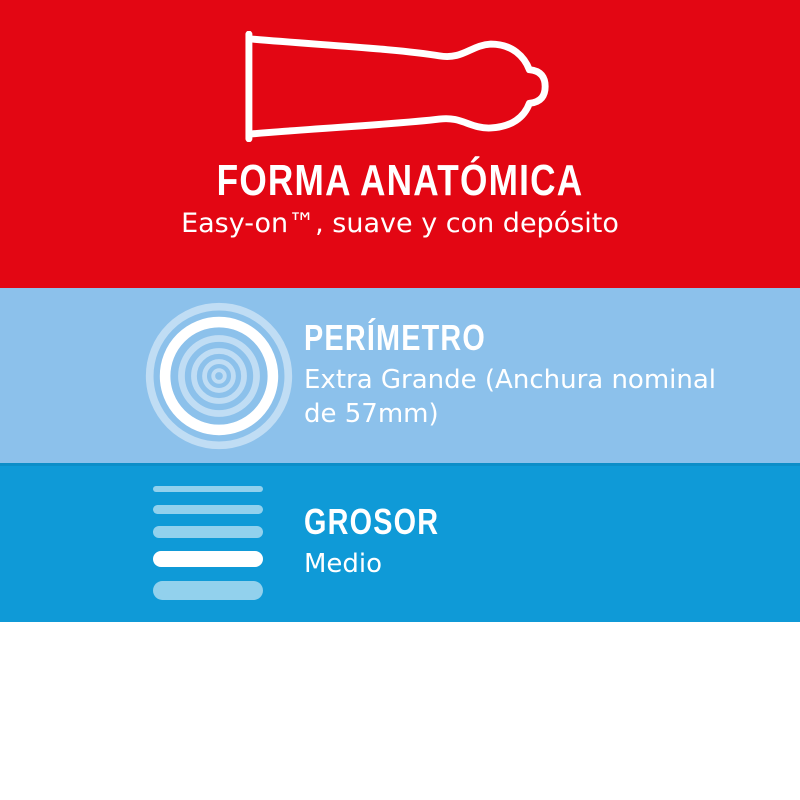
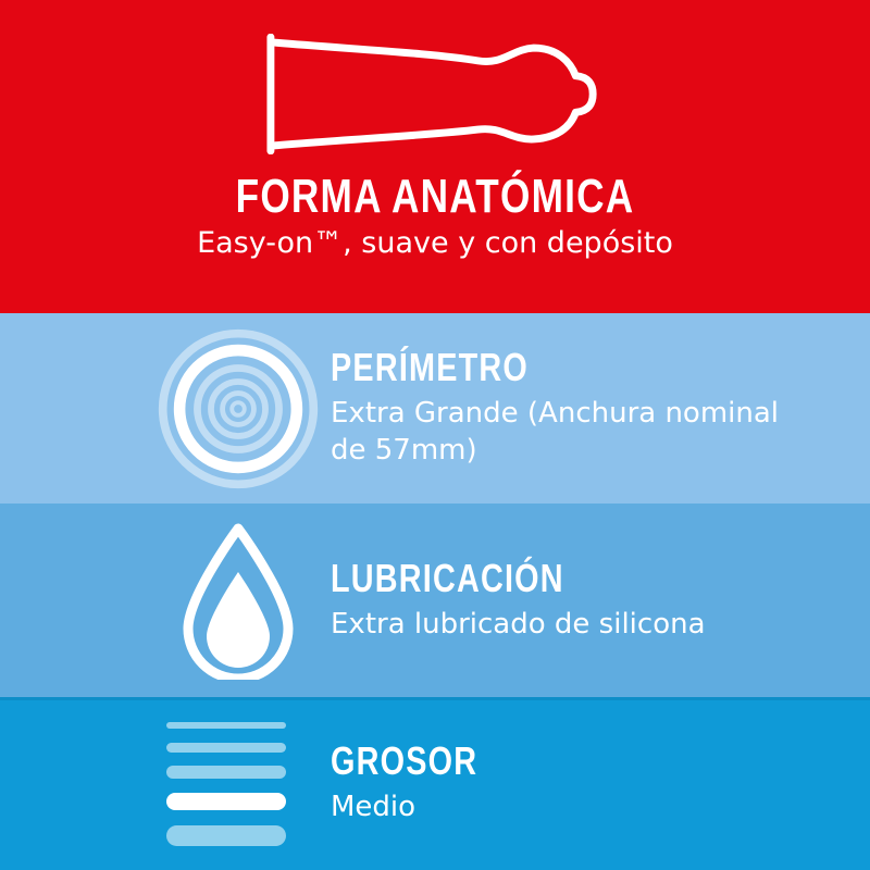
  FORMA ANATÓMICA
  Easy-on™, suave y con depósito
  PERÍMETRO
  Extra Grande (Anchura nominal
  de 57mm)
+ LUBRICACIÓN
+ Extra lubricado de silicona
  GROSOR
  Medio
